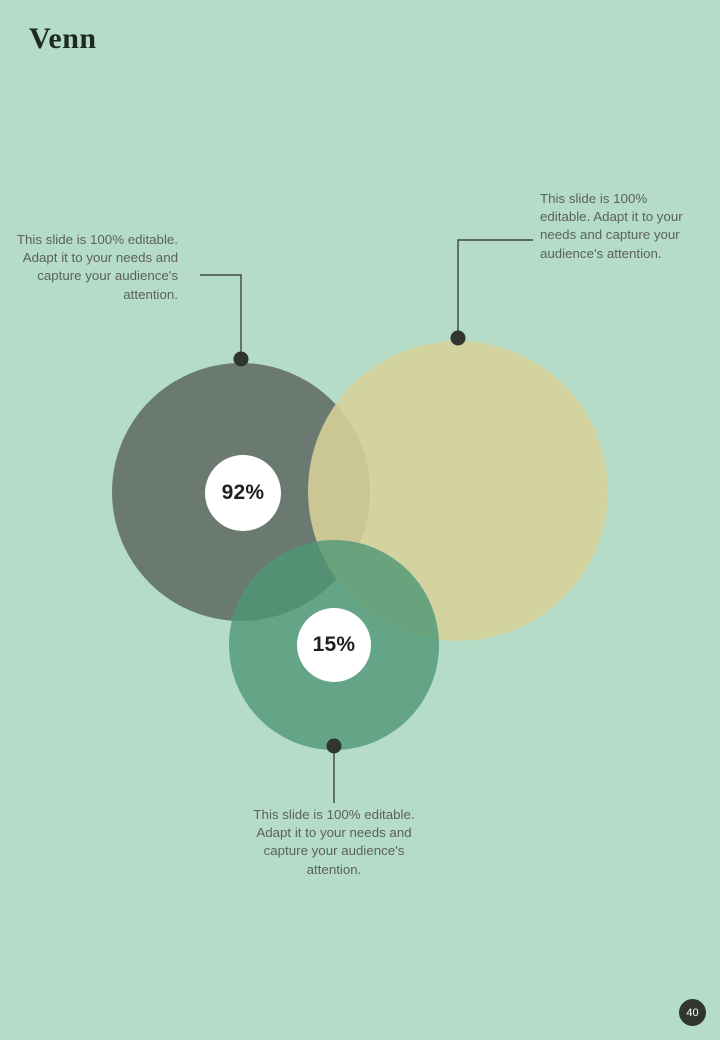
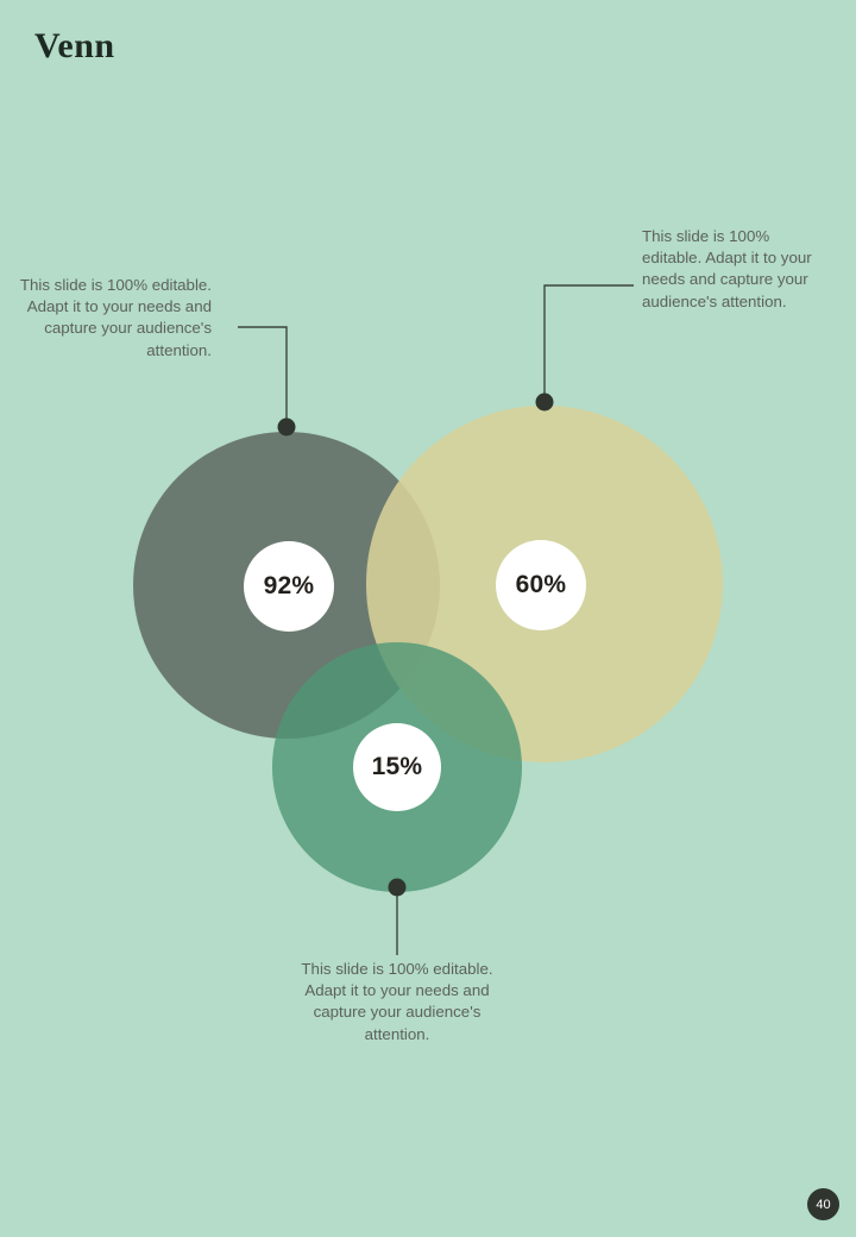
  Venn
  92%
+ 60%
  15%
  This slide is 100% editable. Adapt it to your needs and capture your audience's attention.
  This slide is 100% editable. Adapt it to your needs and capture your audience's attention.
  This slide is 100% editable. Adapt it to your needs and capture your audience's attention.
  40
